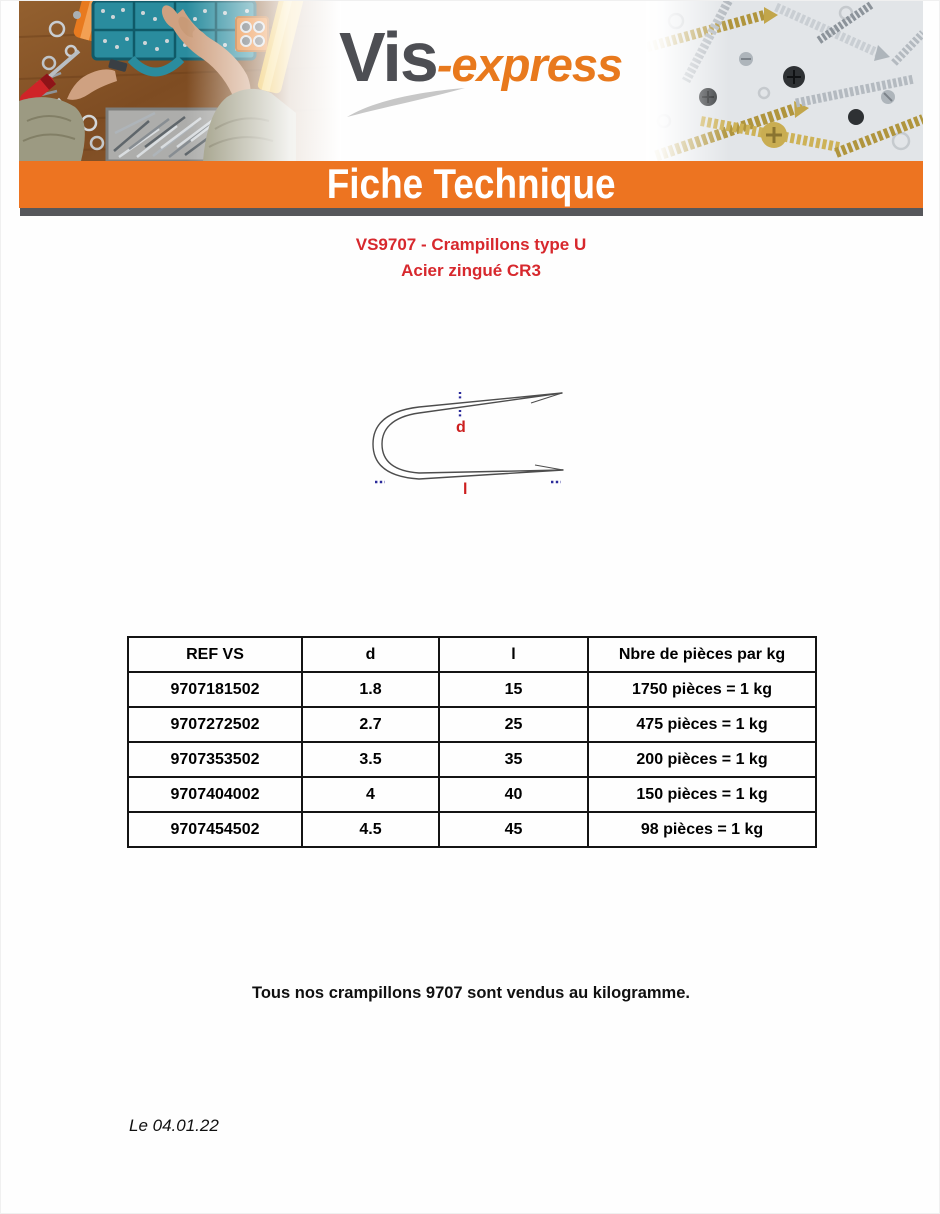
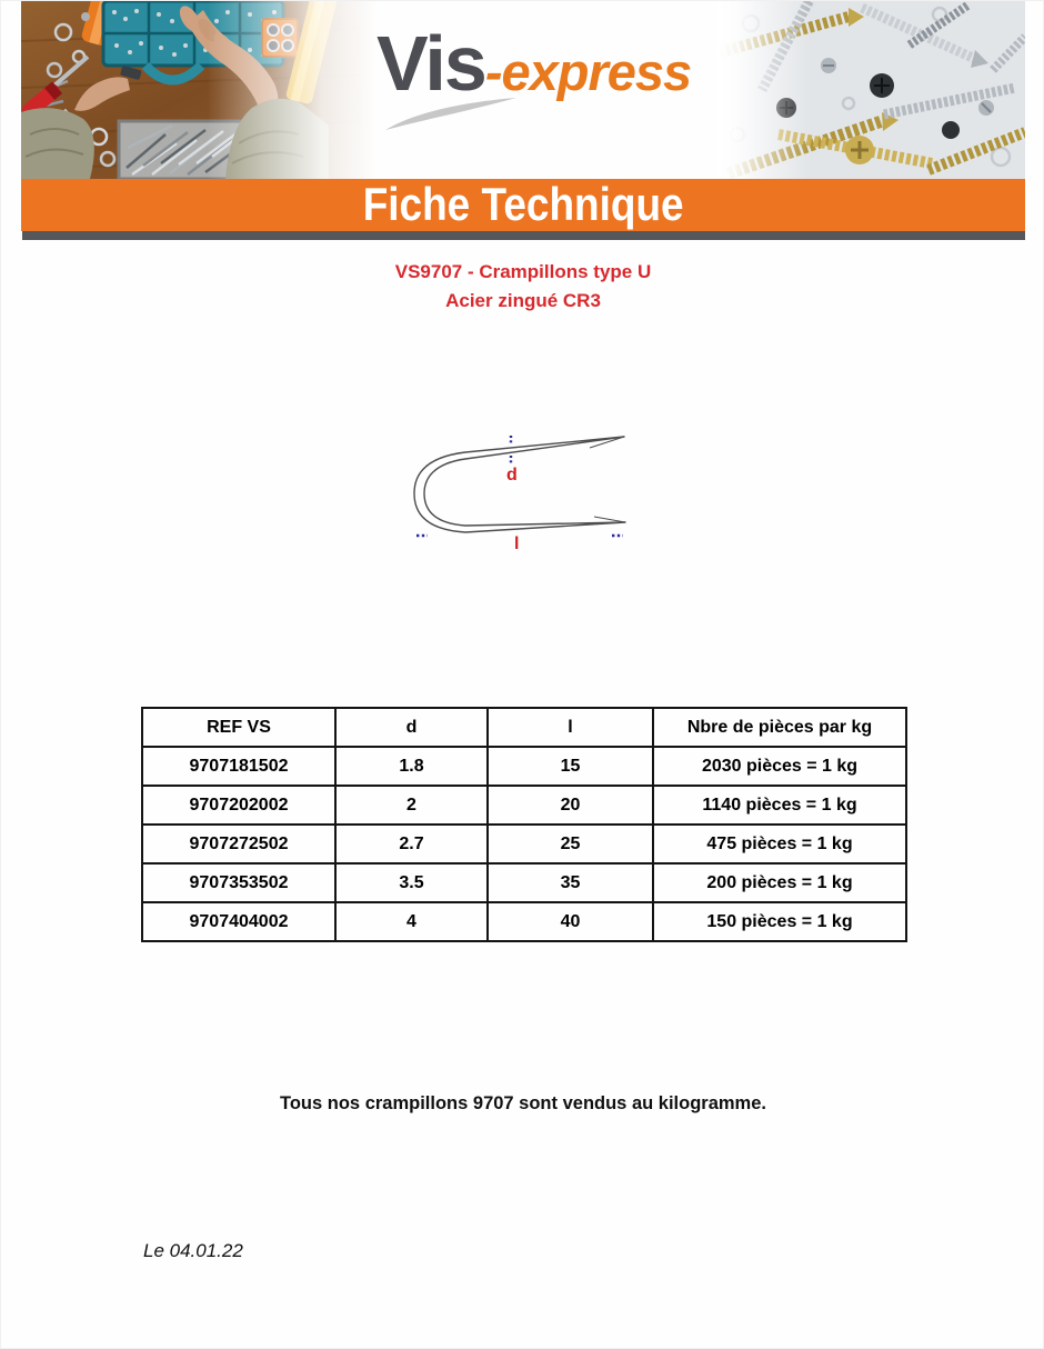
  Vis-express
  Fiche Technique
  VS9707 - Crampillons type U
  Acier zingué CR3
  d
  l
  REF VS	d	l	Nbre de pièces par kg
- 9707181502	1.8	15	1750 pièces = 1 kg
+ 9707181502	1.8	15	2030 pièces = 1 kg
+ 9707202002	2	20	1140 pièces = 1 kg
  9707272502	2.7	25	475 pièces = 1 kg
  9707353502	3.5	35	200 pièces = 1 kg
  9707404002	4	40	150 pièces = 1 kg
- 9707454502	4.5	45	98 pièces = 1 kg
  Tous nos crampillons 9707 sont vendus au kilogramme.
  Le 04.01.22
